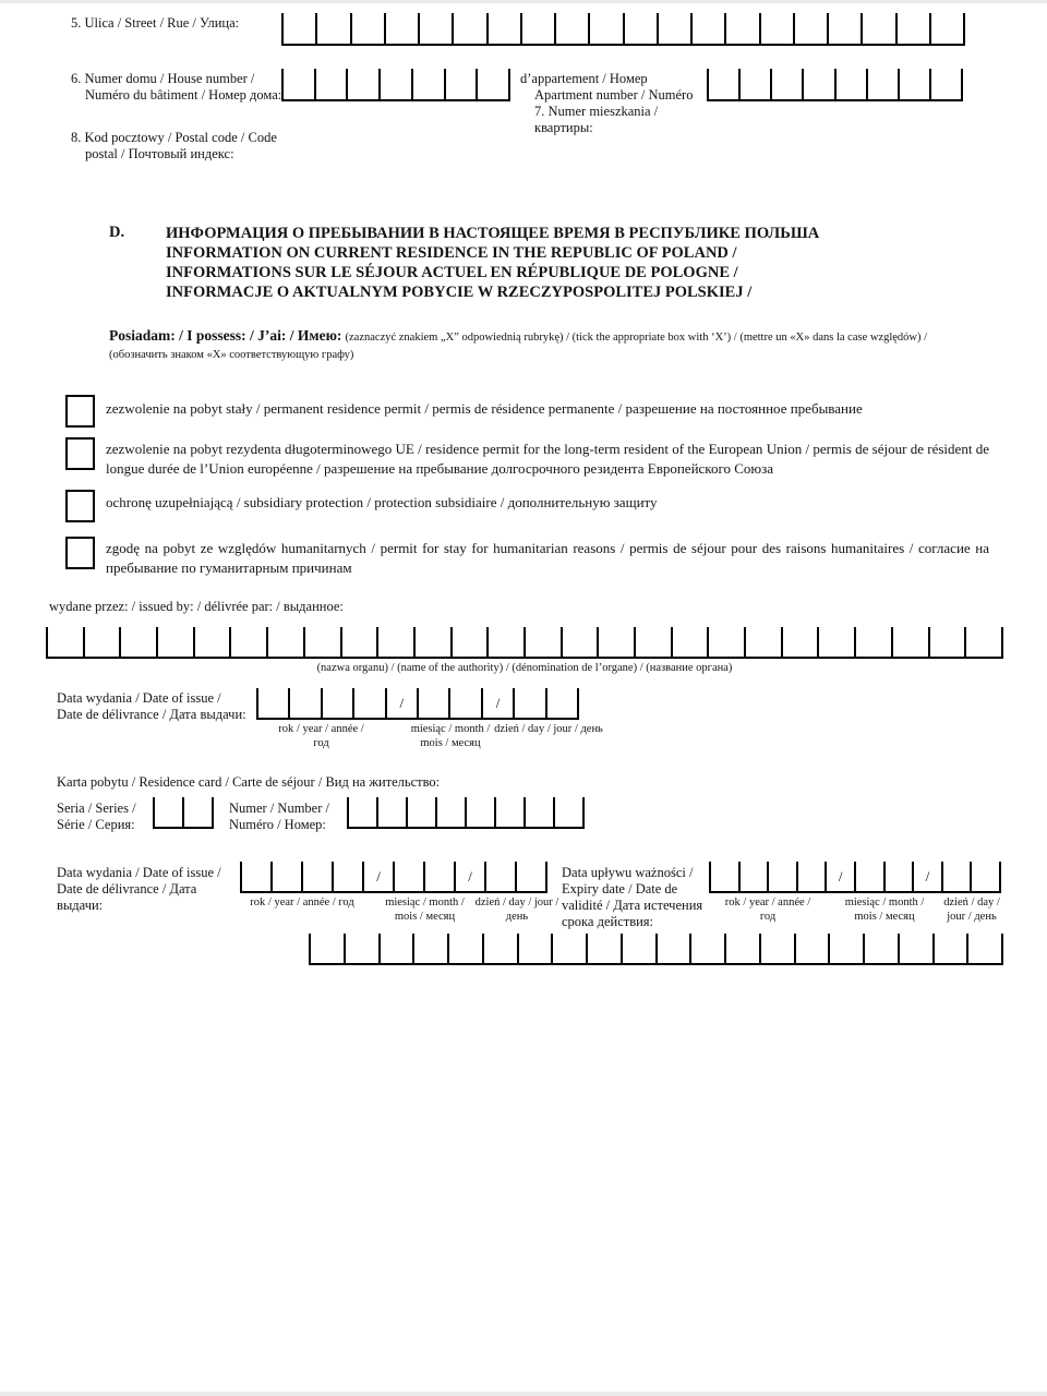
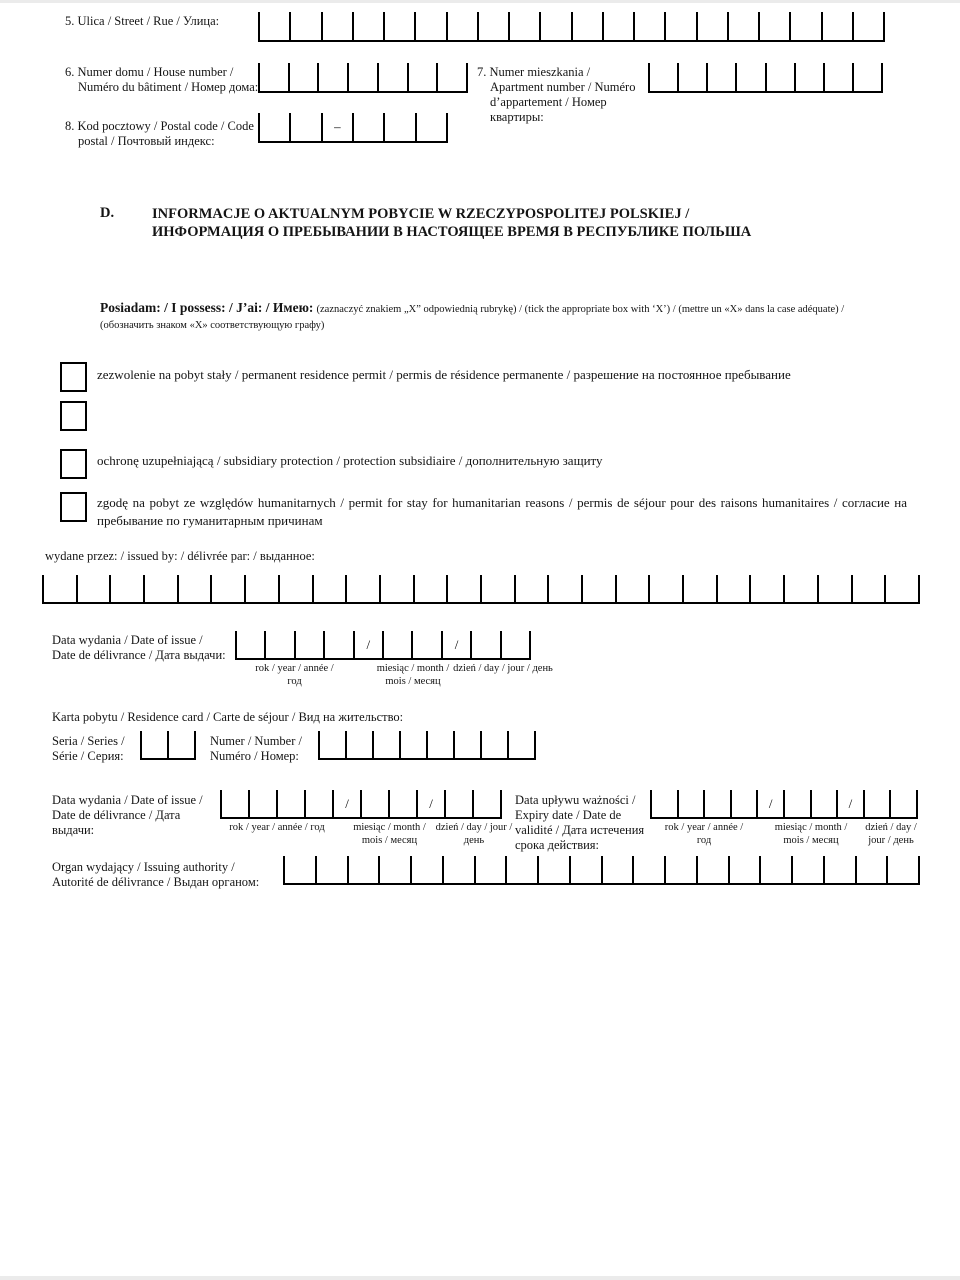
  5. Ulica / Street / Rue / Улица:
  6. Numer domu / House number /
  Numéro du bâtiment / Номер дома:
- d’appartement / Номер
+ 7. Numer mieszkania /
  Apartment number / Numéro
- 7. Numer mieszkania /
+ d’appartement / Номер
  квартиры:
  8. Kod pocztowy / Postal code / Code
  postal / Почтовый индекс:
+ –
  D.
- ИНФОРМАЦИЯ О ПРЕБЫВАНИИ В НАСТОЯЩЕЕ ВРЕМЯ В РЕСПУБЛИКЕ ПОЛЬША
+ INFORMACJE O AKTUALNYM POBYCIE W RZECZYPOSPOLITEJ POLSKIEJ /
- INFORMATION ON CURRENT RESIDENCE IN THE REPUBLIC OF POLAND /
- INFORMATIONS SUR LE SÉJOUR ACTUEL EN RÉPUBLIQUE DE POLOGNE /
- INFORMACJE O AKTUALNYM POBYCIE W RZECZYPOSPOLITEJ POLSKIEJ /
+ ИНФОРМАЦИЯ О ПРЕБЫВАНИИ В НАСТОЯЩЕЕ ВРЕМЯ В РЕСПУБЛИКЕ ПОЛЬША
- Posiadam: / I possess: / J’ai: / Имею: (zaznaczyć znakiem „X” odpowiednią rubrykę) / (tick the appropriate box with ‘X’) / (mettre un «X» dans la case względów) / (обозначить знаком «X» соответствующую графу)
+ Posiadam: / I possess: / J’ai: / Имею: (zaznaczyć znakiem „X” odpowiednią rubrykę) / (tick the appropriate box with ‘X’) / (mettre un «X» dans la case adéquate) / (обозначить знаком «X» соответствующую графу)
  zezwolenie na pobyt stały / permanent residence permit / permis de résidence permanente / разрешение на постоянное пребывание
- zezwolenie na pobyt rezydenta długoterminowego UE / residence permit for the long-term resident of the European Union / permis de séjour de résident de longue durée de l’Union européenne / разрешение на пребывание долгосрочного резидента Европейского Союза
  ochronę uzupełniającą / subsidiary protection / protection subsidiaire / дополнительную защиту
  zgodę na pobyt ze względów humanitarnych / permit for stay for humanitarian reasons / permis de séjour pour des raisons humanitaires / согласие на пребывание по гуманитарным причинам
  wydane przez: / issued by: / délivrée par: / выданное:
- (nazwa organu) / (name of the authority) / (dénomination de l’organe) / (название органа)
  Data wydania / Date of issue /
  Date de délivrance / Дата выдачи:
  /
  /
  rok / year / année /
  год
  miesiąc / month /
  mois / месяц
  dzień / day / jour / день
  Karta pobytu / Residence card / Carte de séjour / Вид на жительство:
  Seria / Series /
  Série / Серия:
  Numer / Number /
  Numéro / Номер:
  Data wydania / Date of issue /
  Date de délivrance / Дата
  выдачи:
  /
  /
  rok / year / année / год
  miesiąc / month /
  mois / месяц
  dzień / day / jour /
  день
  Data upływu ważności /
  Expiry date / Date de
  validité / Дата истечения
  срока действия:
  /
  /
  rok / year / année /
  год
  miesiąc / month /
  mois / месяц
  dzień / day /
  jour / день
+ Organ wydający / Issuing authority /
+ Autorité de délivrance / Выдан органом:
